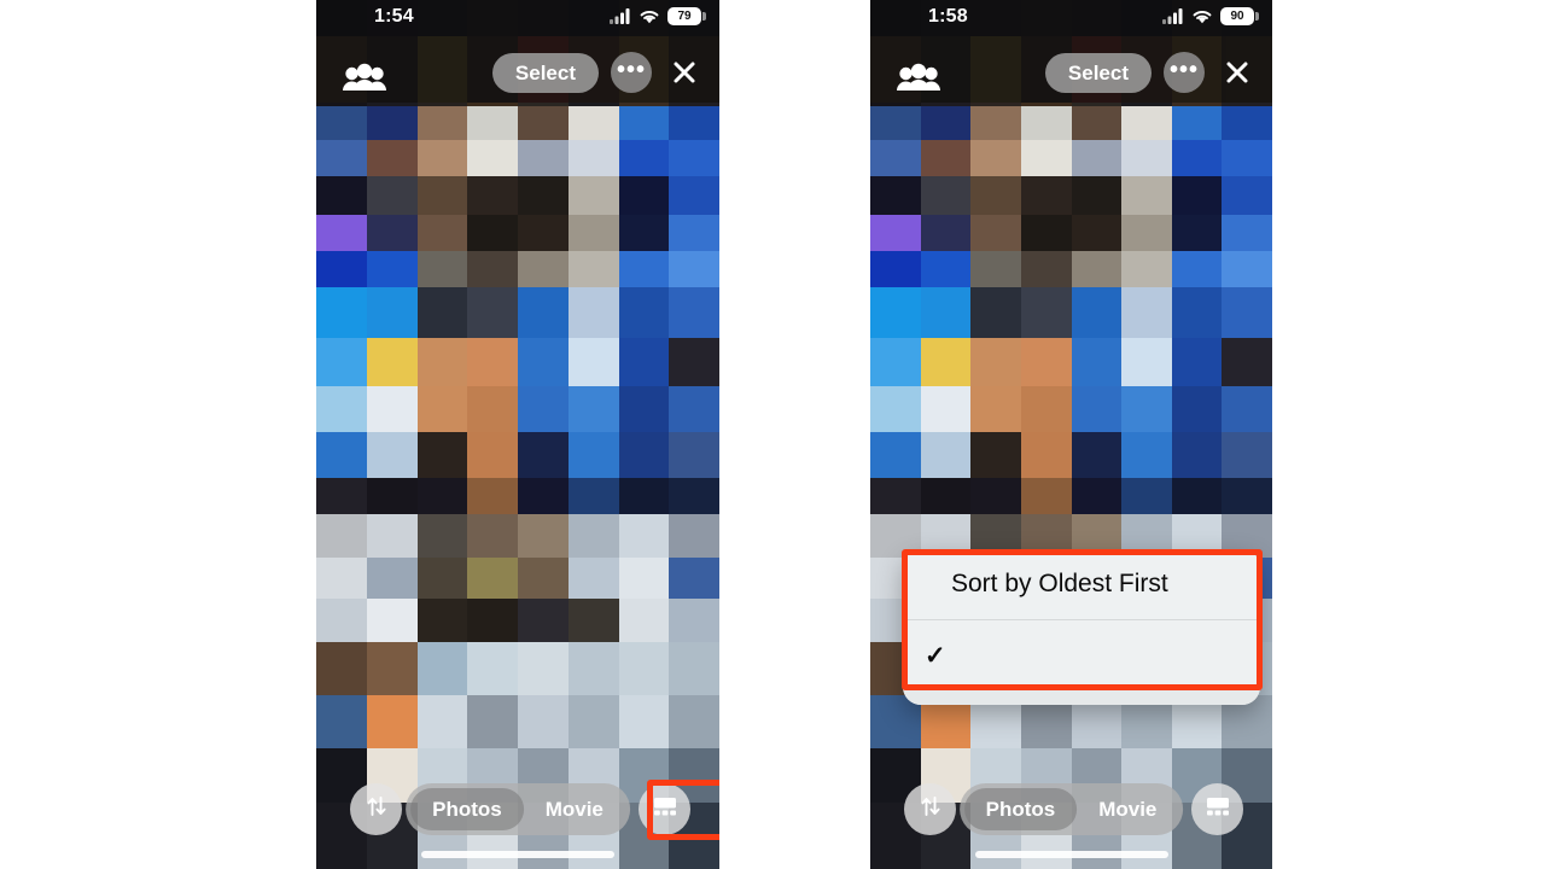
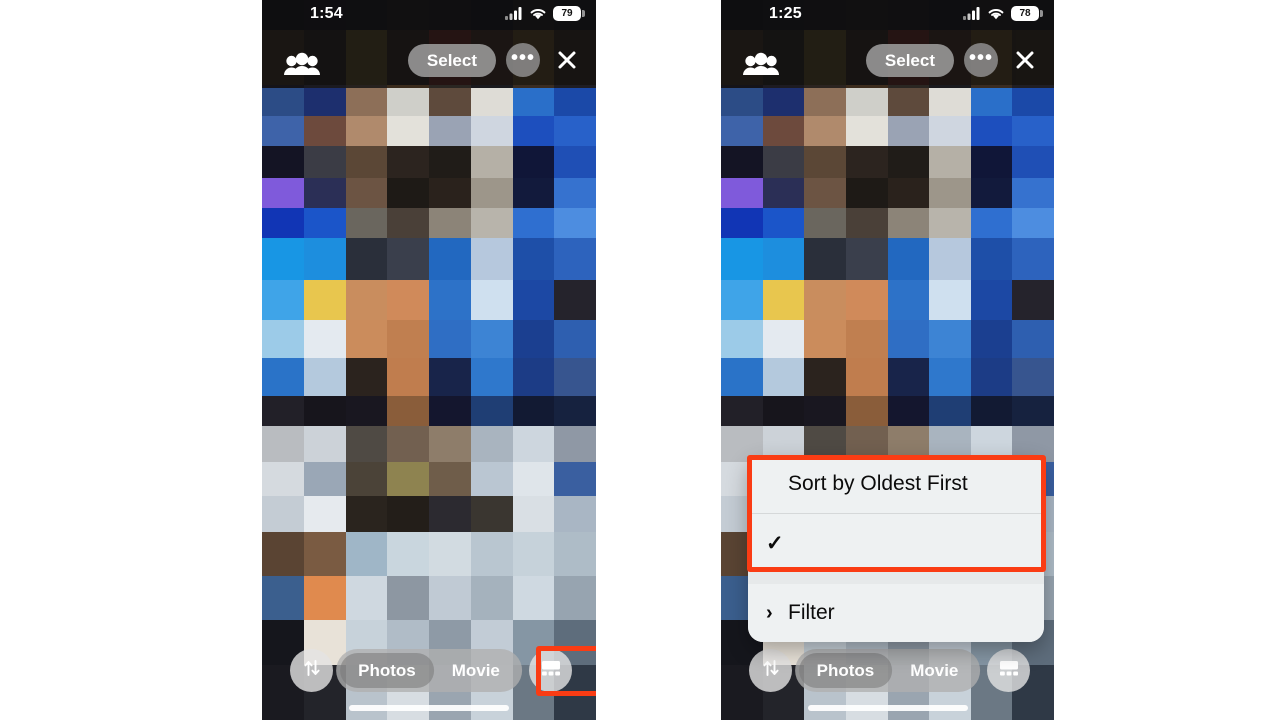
  1:54
  79
  Select
  •••
  Photos
  Movie
- 1:58
+ 1:25
- 90
+ 78
  Select
  •••
  Sort by Oldest First
  ✓
+ ›
+ Filter
  Photos
  Movie
